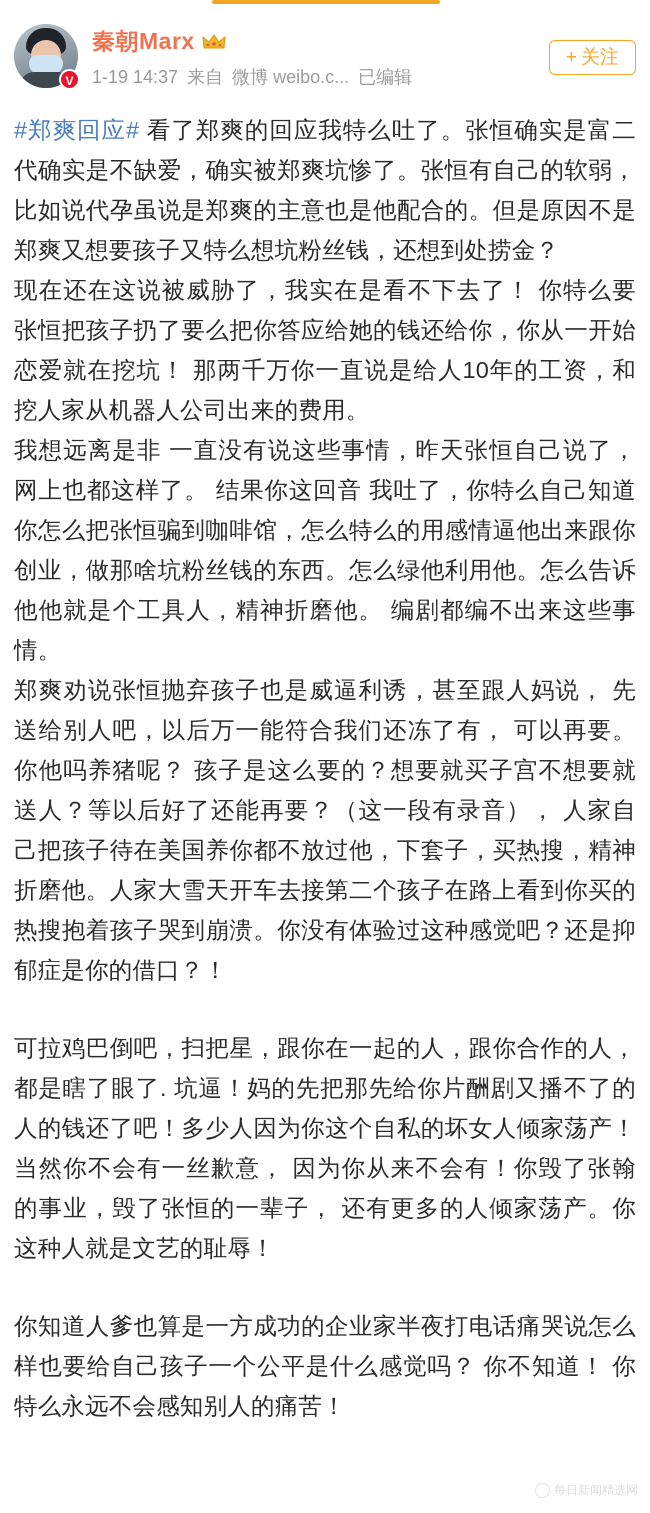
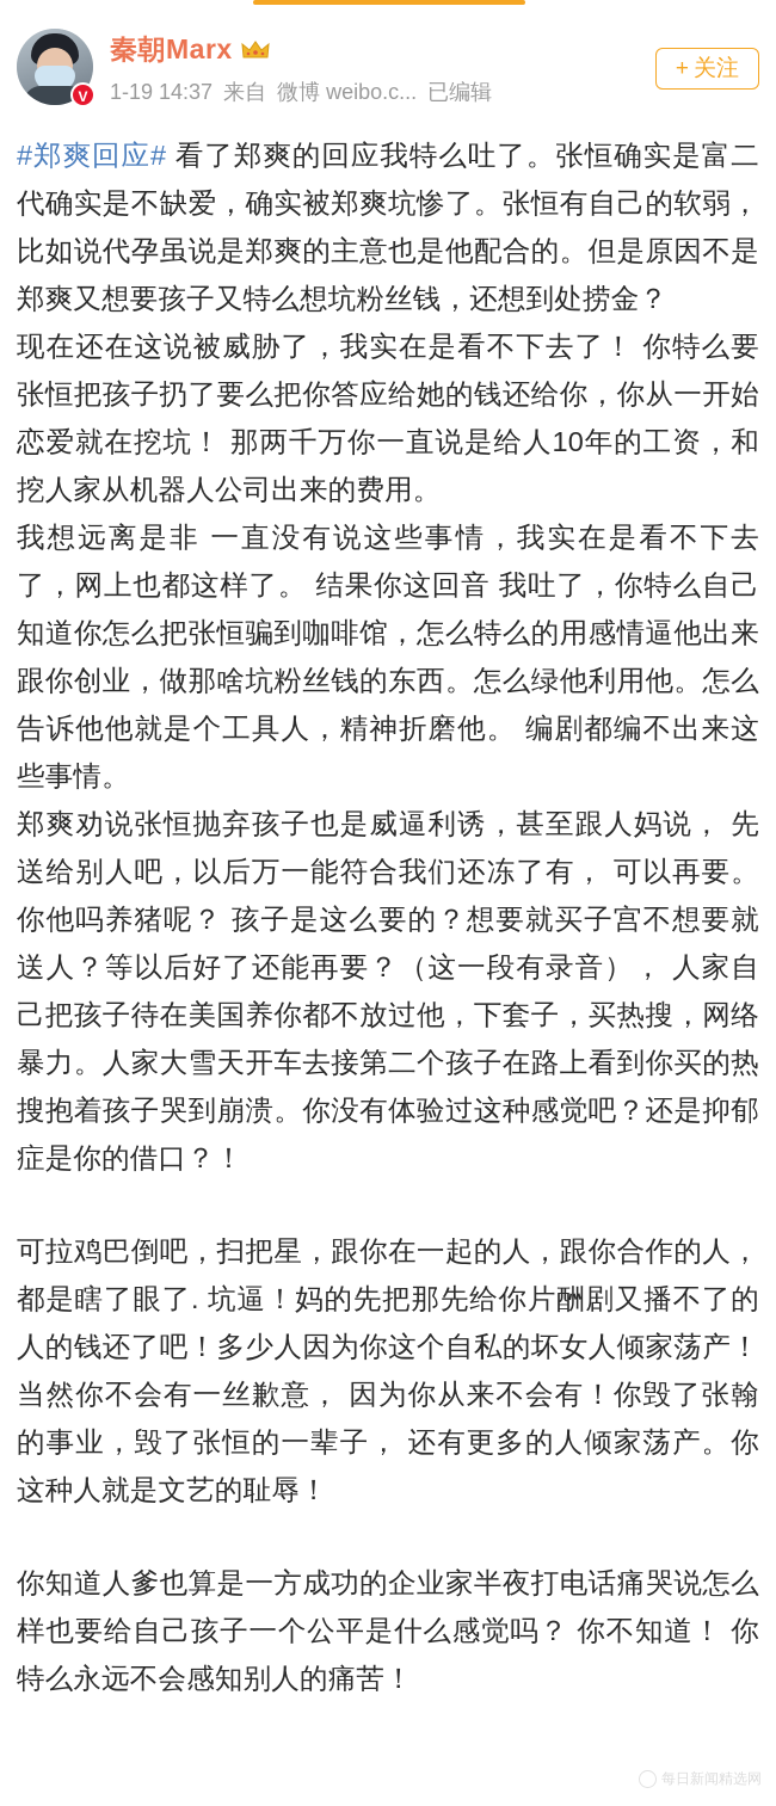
  V
  秦朝Marx
  1-19 14:37
  来自
  微博 weibo.c...
  已编辑
  +
  关注
  #郑爽回应# 看了郑爽的回应我特么吐了。张恒确实是富二代确实是不缺爱，确实被郑爽坑惨了。张恒有自己的软弱，比如说代孕虽说是郑爽的主意也是他配合的。但是原因不是郑爽又想要孩子又特么想坑粉丝钱，还想到处捞金？
  现在还在这说被威胁了，我实在是看不下去了！ 你特么要张恒把孩子扔了要么把你答应给她的钱还给你，你从一开始恋爱就在挖坑！ 那两千万你一直说是给人10年的工资，和挖人家从机器人公司出来的费用。
- 我想远离是非 一直没有说这些事情，昨天张恒自己说了，网上也都这样了。 结果你这回音 我吐了，你特么自己知道你怎么把张恒骗到咖啡馆，怎么特么的用感情逼他出来跟你创业，做那啥坑粉丝钱的东西。怎么绿他利用他。怎么告诉他他就是个工具人，精神折磨他。 编剧都编不出来这些事情。
+ 我想远离是非 一直没有说这些事情，我实在是看不下去了，网上也都这样了。 结果你这回音 我吐了，你特么自己知道你怎么把张恒骗到咖啡馆，怎么特么的用感情逼他出来跟你创业，做那啥坑粉丝钱的东西。怎么绿他利用他。怎么告诉他他就是个工具人，精神折磨他。 编剧都编不出来这些事情。
- 郑爽劝说张恒抛弃孩子也是威逼利诱，甚至跟人妈说， 先送给别人吧，以后万一能符合我们还冻了有， 可以再要。你他吗养猪呢？ 孩子是这么要的？想要就买子宫不想要就送人？等以后好了还能再要？（这一段有录音）， 人家自己把孩子待在美国养你都不放过他，下套子，买热搜，精神折磨他。人家大雪天开车去接第二个孩子在路上看到你买的热搜抱着孩子哭到崩溃。你没有体验过这种感觉吧？还是抑郁症是你的借口？！
+ 郑爽劝说张恒抛弃孩子也是威逼利诱，甚至跟人妈说， 先送给别人吧，以后万一能符合我们还冻了有， 可以再要。你他吗养猪呢？ 孩子是这么要的？想要就买子宫不想要就送人？等以后好了还能再要？（这一段有录音）， 人家自己把孩子待在美国养你都不放过他，下套子，买热搜，网络暴力。人家大雪天开车去接第二个孩子在路上看到你买的热搜抱着孩子哭到崩溃。你没有体验过这种感觉吧？还是抑郁症是你的借口？！
  可拉鸡巴倒吧，扫把星，跟你在一起的人，跟你合作的人，都是瞎了眼了. 坑逼！妈的先把那先给你片酬剧又播不了的人的钱还了吧！多少人因为你这个自私的坏女人倾家荡产！当然你不会有一丝歉意， 因为你从来不会有！你毁了张翰的事业，毁了张恒的一辈子， 还有更多的人倾家荡产。你这种人就是文艺的耻辱！
  你知道人爹也算是一方成功的企业家半夜打电话痛哭说怎么样也要给自己孩子一个公平是什么感觉吗？ 你不知道！ 你特么永远不会感知别人的痛苦！
  每日新闻精选网
